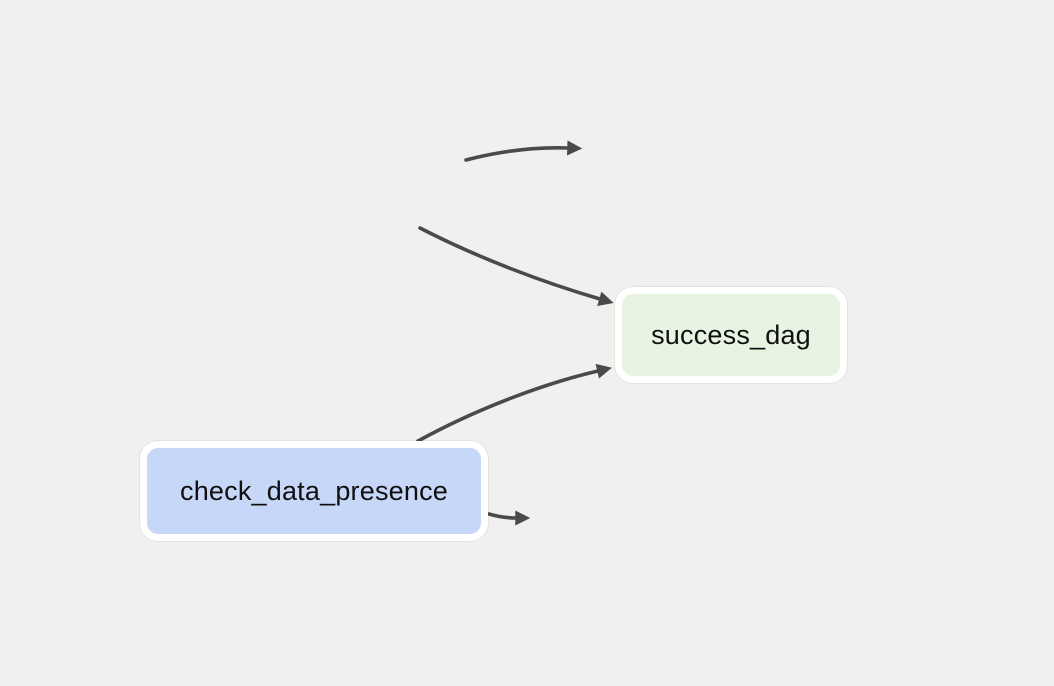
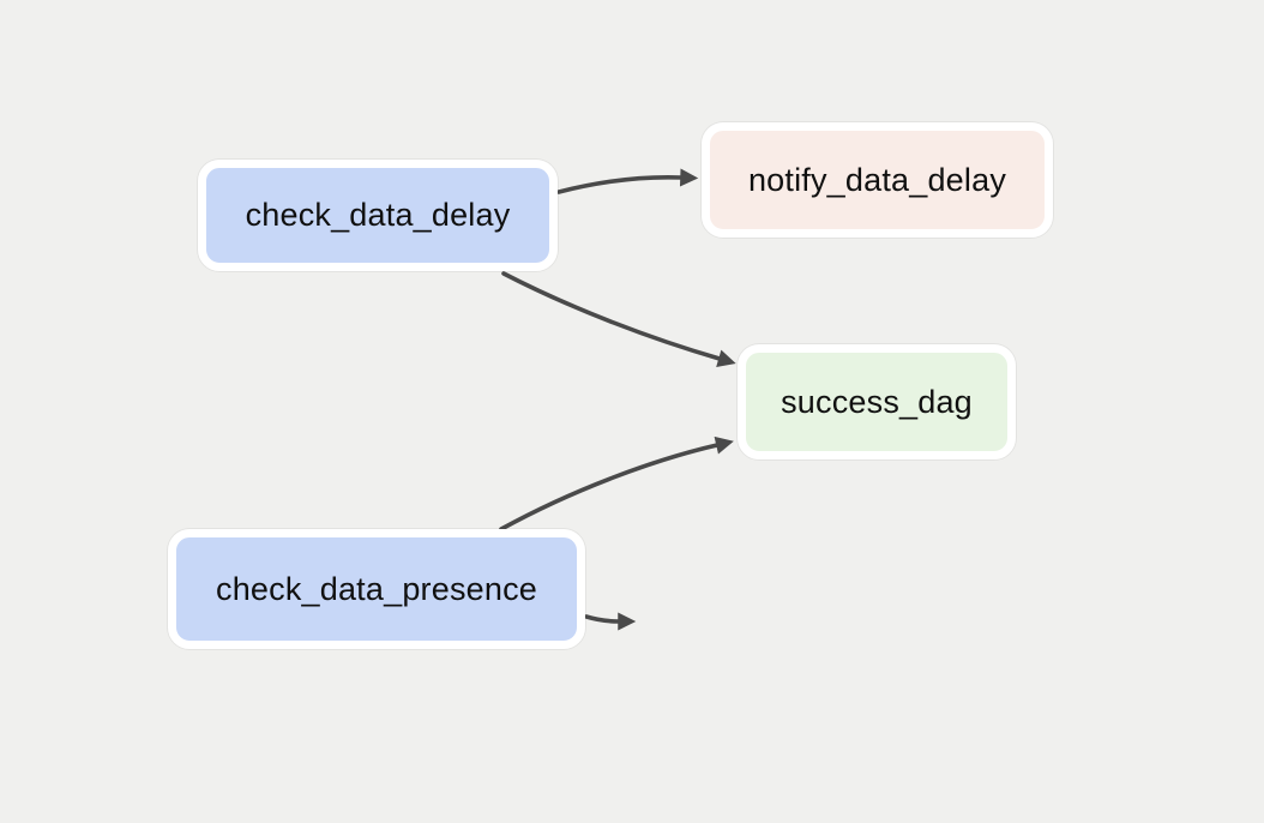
+ check_data_delay
+ notify_data_delay
  success_dag
  check_data_presence
